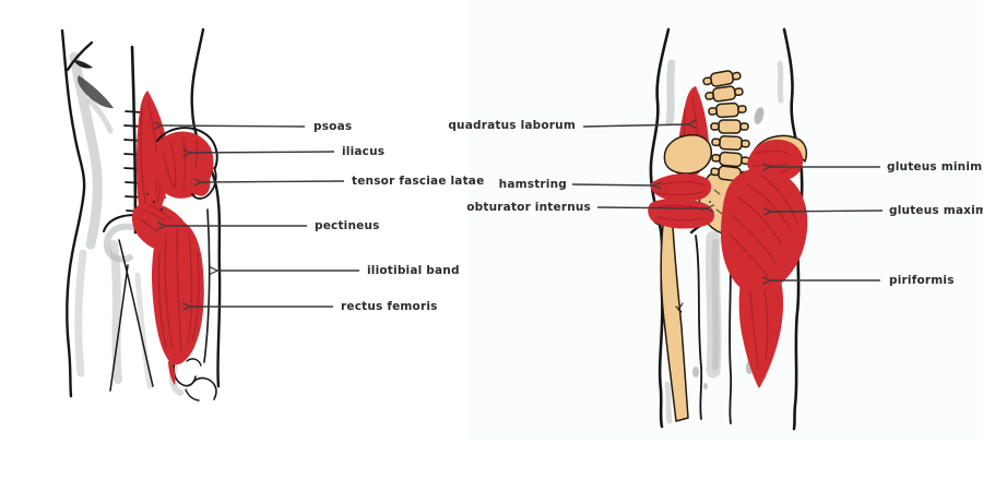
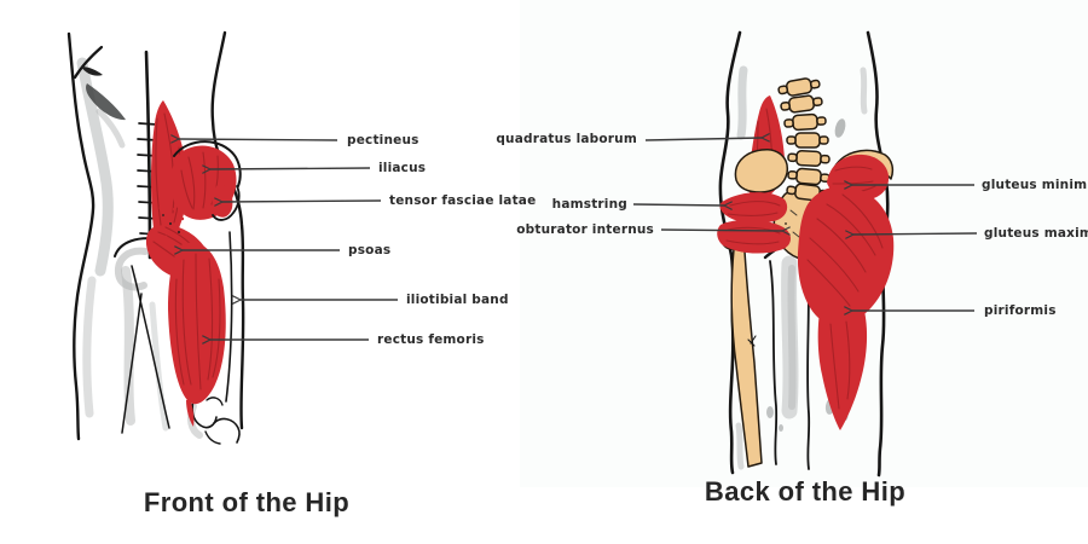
- psoas
+ pectineus
  iliacus
  tensor fasciae latae
- pectineus
+ psoas
  iliotibial band
  rectus femoris
  quadratus laborum
  hamstring
  obturator internus
  gluteus minim
  gluteus maxim
  piriformis
+ Front of the Hip
+ Back of the Hip
